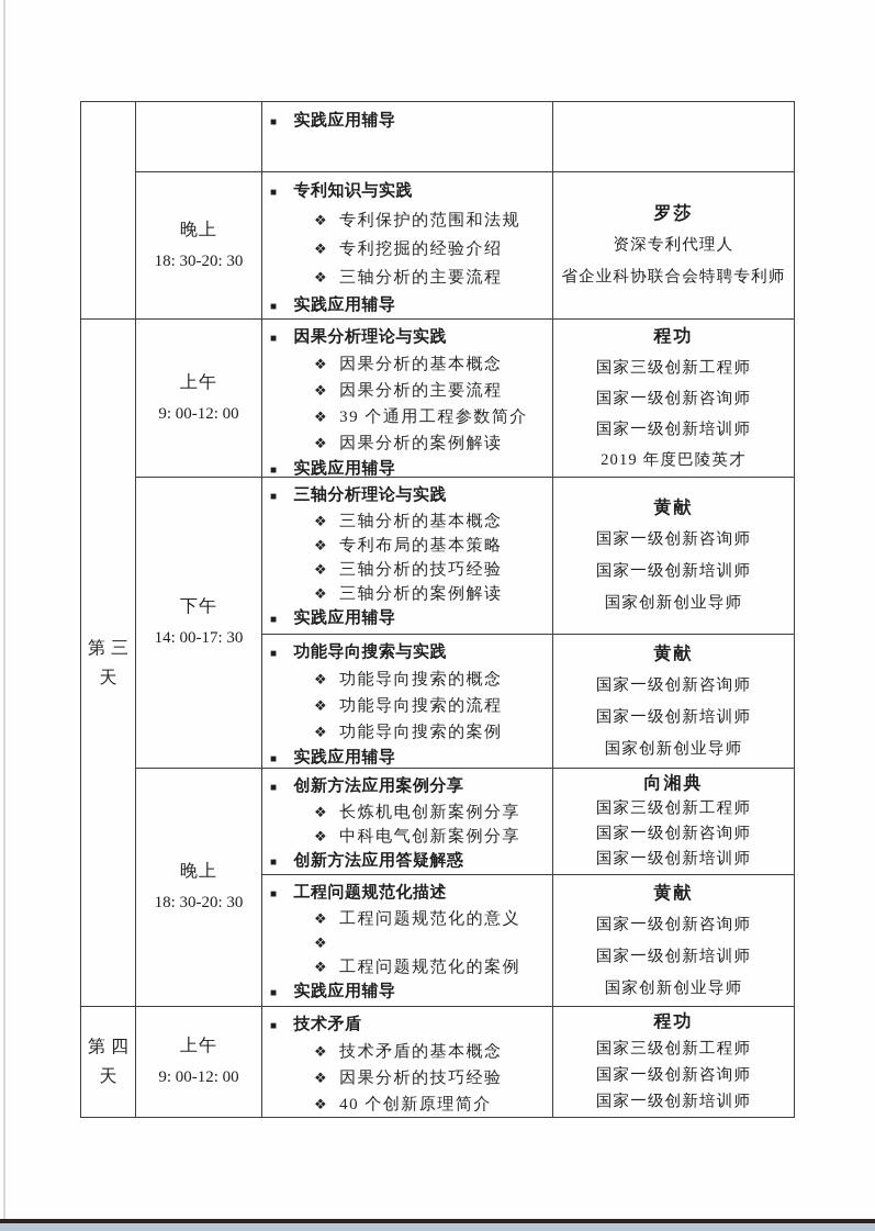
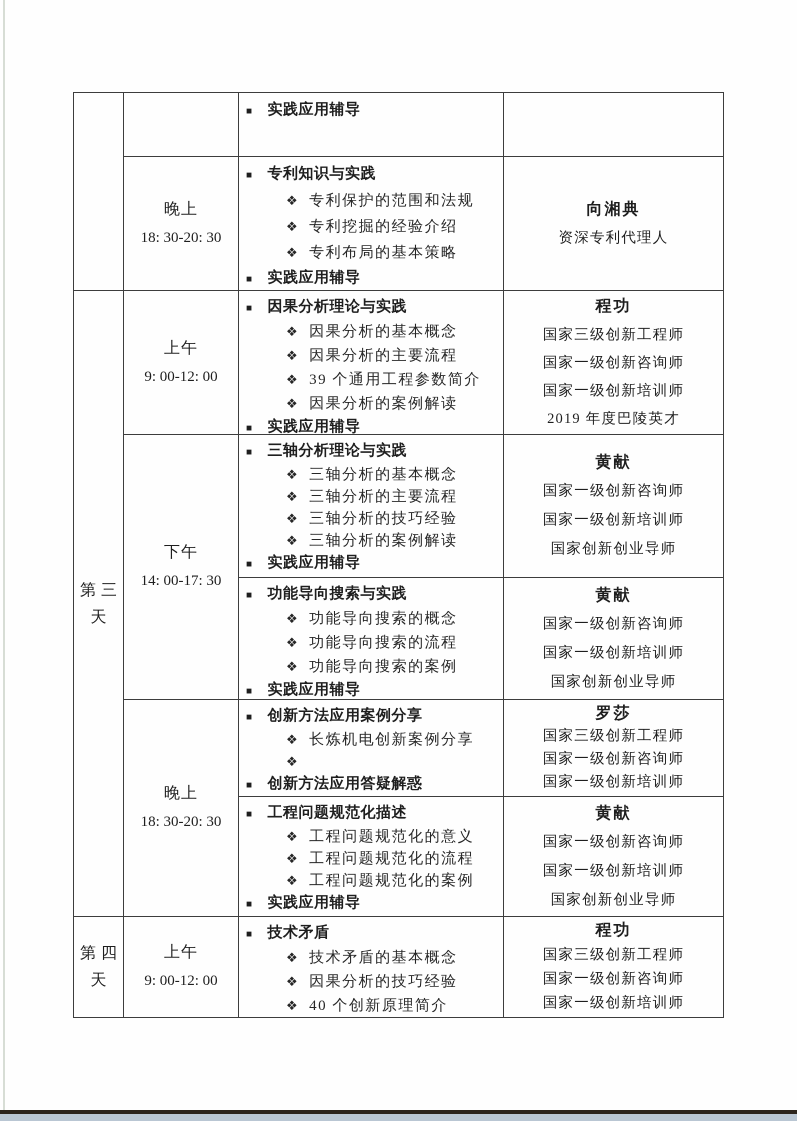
  第三
  天
  第四
  天
  晚上
  18: 30-20: 30
  上午
  9: 00-12: 00
  下午
  14: 00-17: 30
  晚上
  18: 30-20: 30
  上午
  9: 00-12: 00
  ■
  实践应用辅导
  ■
  专利知识与实践
  ❖
  专利保护的范围和法规
  ❖
  专利挖掘的经验介绍
  ❖
- 三轴分析的主要流程
+ 专利布局的基本策略
  ■
  实践应用辅导
  ■
  因果分析理论与实践
  ❖
  因果分析的基本概念
  ❖
  因果分析的主要流程
  ❖
  39 个通用工程参数简介
  ❖
  因果分析的案例解读
  ■
  实践应用辅导
  ■
  三轴分析理论与实践
  ❖
  三轴分析的基本概念
  ❖
- 专利布局的基本策略
+ 三轴分析的主要流程
  ❖
  三轴分析的技巧经验
  ❖
  三轴分析的案例解读
  ■
  实践应用辅导
  ■
  功能导向搜索与实践
  ❖
  功能导向搜索的概念
  ❖
  功能导向搜索的流程
  ❖
  功能导向搜索的案例
  ■
  实践应用辅导
  ■
  创新方法应用案例分享
  ❖
  长炼机电创新案例分享
  ❖
- 中科电气创新案例分享
  ■
  创新方法应用答疑解惑
  ■
  工程问题规范化描述
  ❖
  工程问题规范化的意义
  ❖
+ 工程问题规范化的流程
  ❖
  工程问题规范化的案例
  ■
  实践应用辅导
  ■
  技术矛盾
  ❖
  技术矛盾的基本概念
  ❖
  因果分析的技巧经验
  ❖
  40 个创新原理简介
- 罗莎
+ 向湘典
  资深专利代理人
- 省企业科协联合会特聘专利师
  程功
  国家三级创新工程师
  国家一级创新咨询师
  国家一级创新培训师
  2019 年度巴陵英才
  黄献
  国家一级创新咨询师
  国家一级创新培训师
  国家创新创业导师
  黄献
  国家一级创新咨询师
  国家一级创新培训师
  国家创新创业导师
- 向湘典
+ 罗莎
  国家三级创新工程师
  国家一级创新咨询师
  国家一级创新培训师
  黄献
  国家一级创新咨询师
  国家一级创新培训师
  国家创新创业导师
  程功
  国家三级创新工程师
  国家一级创新咨询师
  国家一级创新培训师
